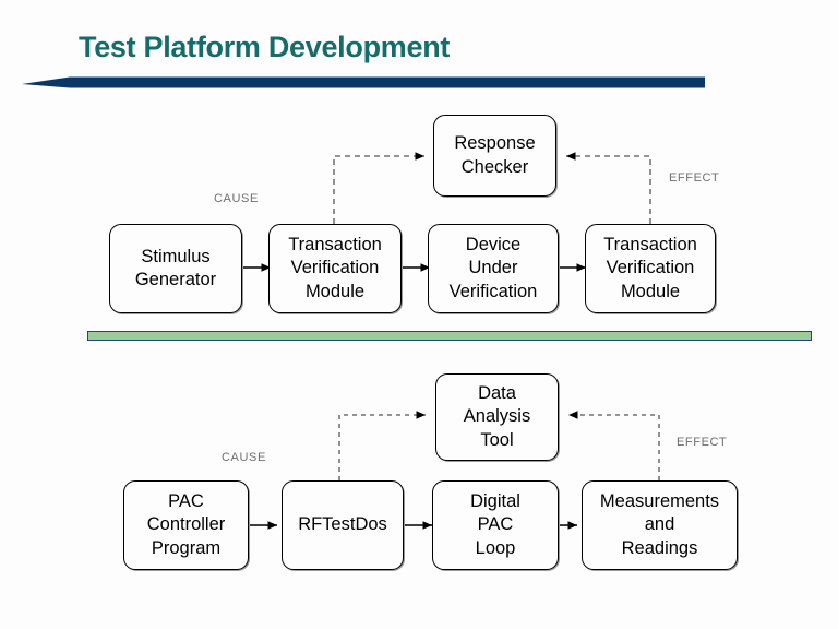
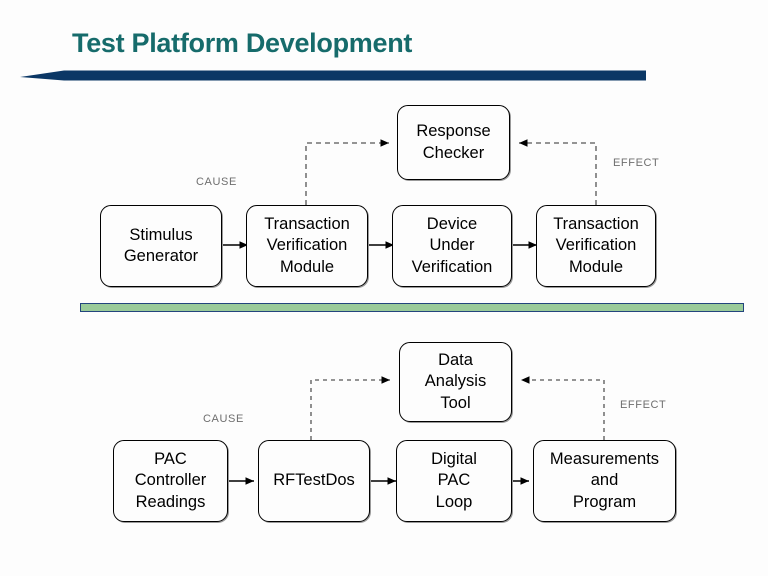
  Test Platform Development
  Response
  Checker
  Stimulus
  Generator
  Transaction
  Verification
  Module
  Device
  Under
  Verification
  Transaction
  Verification
  Module
  CAUSE
  EFFECT
  Data
  Analysis
  Tool
  PAC
  Controller
- Program
+ Readings
  RFTestDos
  Digital
  PAC
  Loop
  Measurements
  and
- Readings
+ Program
  CAUSE
  EFFECT
